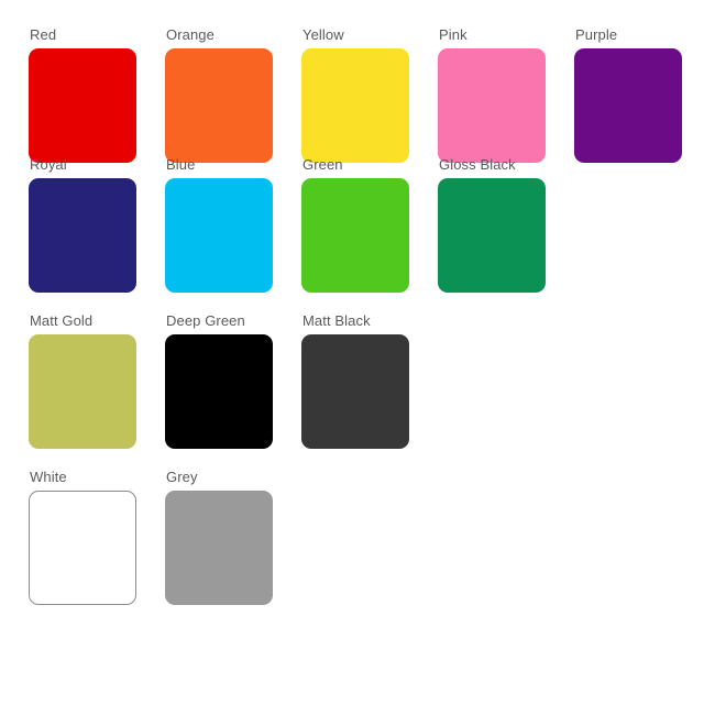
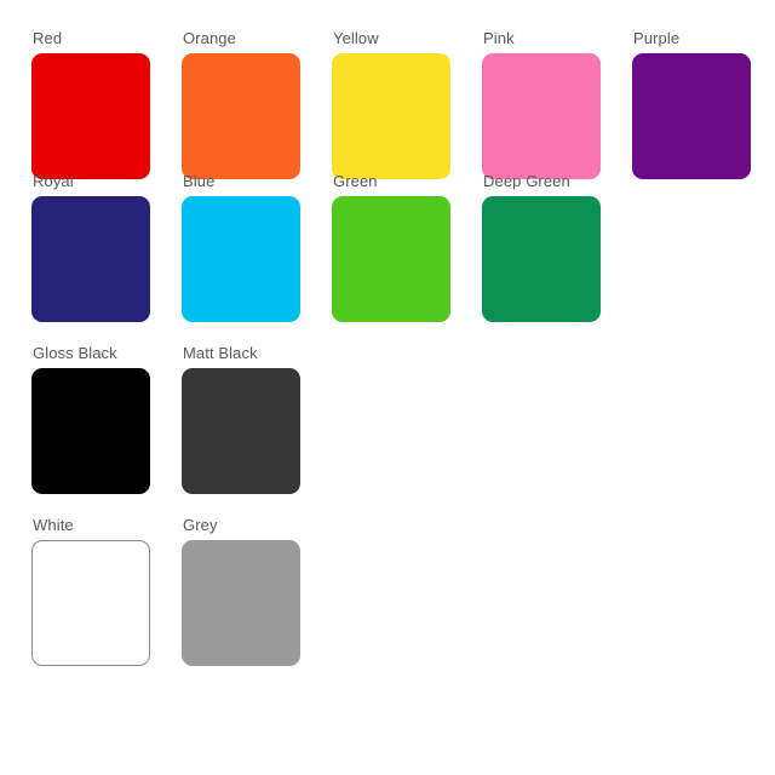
  Red
  Orange
  Yellow
  Pink
  Purple
  Royal
  Blue
  Green
- Gloss Black
+ Deep Green
- Matt Gold
- Deep Green
+ Gloss Black
  Matt Black
  White
  Grey
